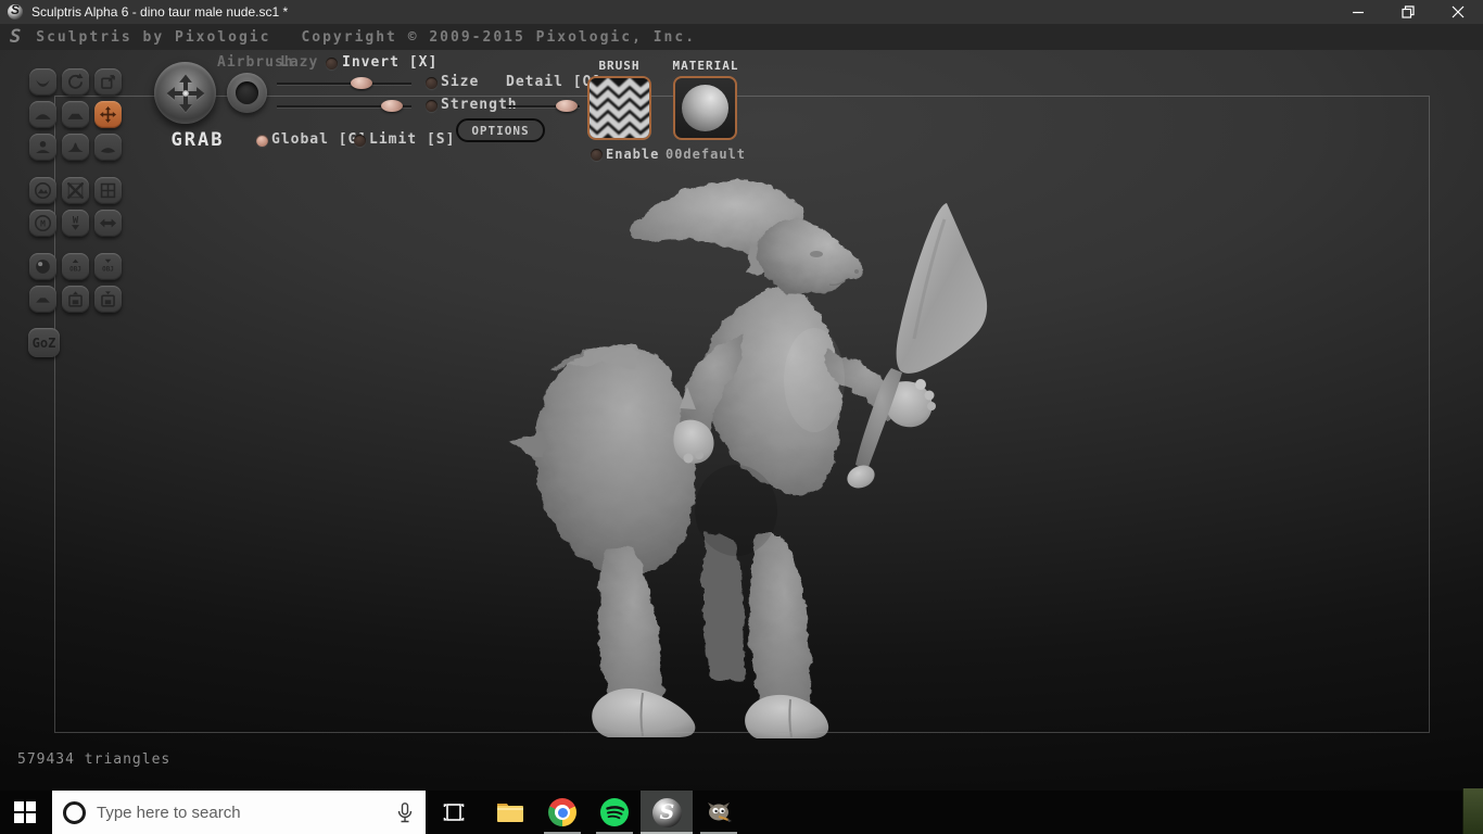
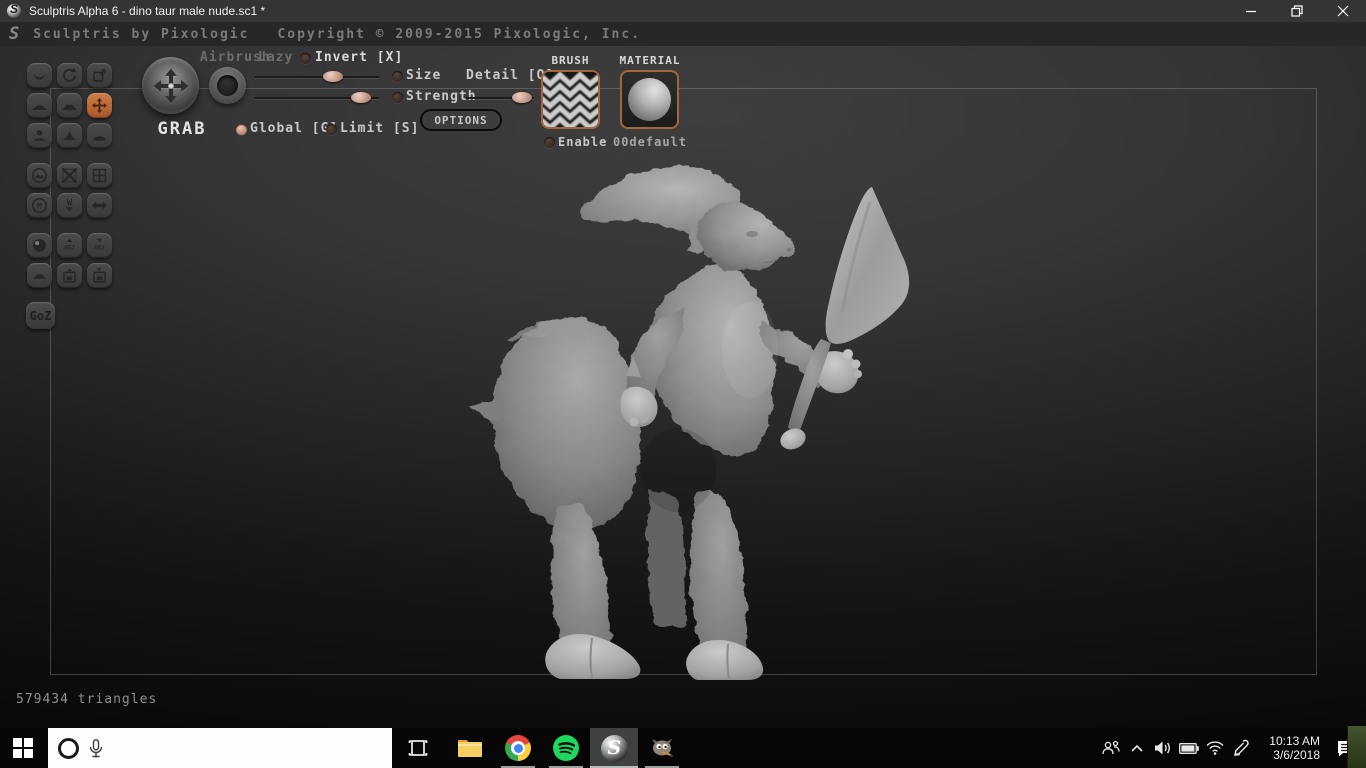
  579434 triangles
  S
  Sculptris Alpha 6 - dino taur male nude.sc1 *
  S
  Sculptris by Pixologic
  Copyright © 2009-2015 Pixologic, Inc.
  M
  W
  GoZ
  GRAB
  Airbrush
  Lazy
  Invert [X]
  Size
  Detail [
  Strengt
  OPTIONS
  Global [
  Limit [S]
  BRUSH
  Enable
  MATERIAL
  00default
- Type here to search
  S
+ 10:13 AM
+ 3/6/2018
